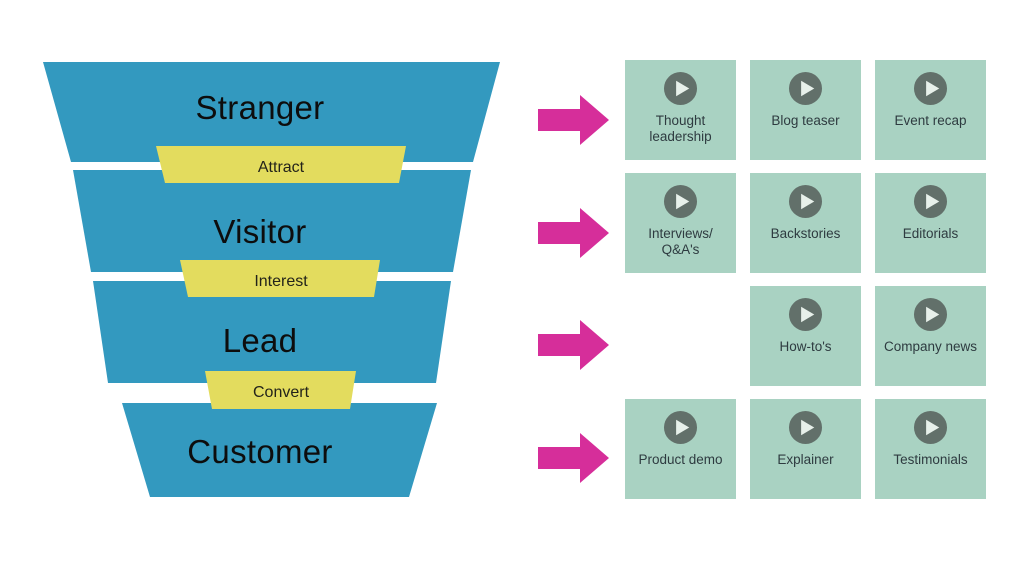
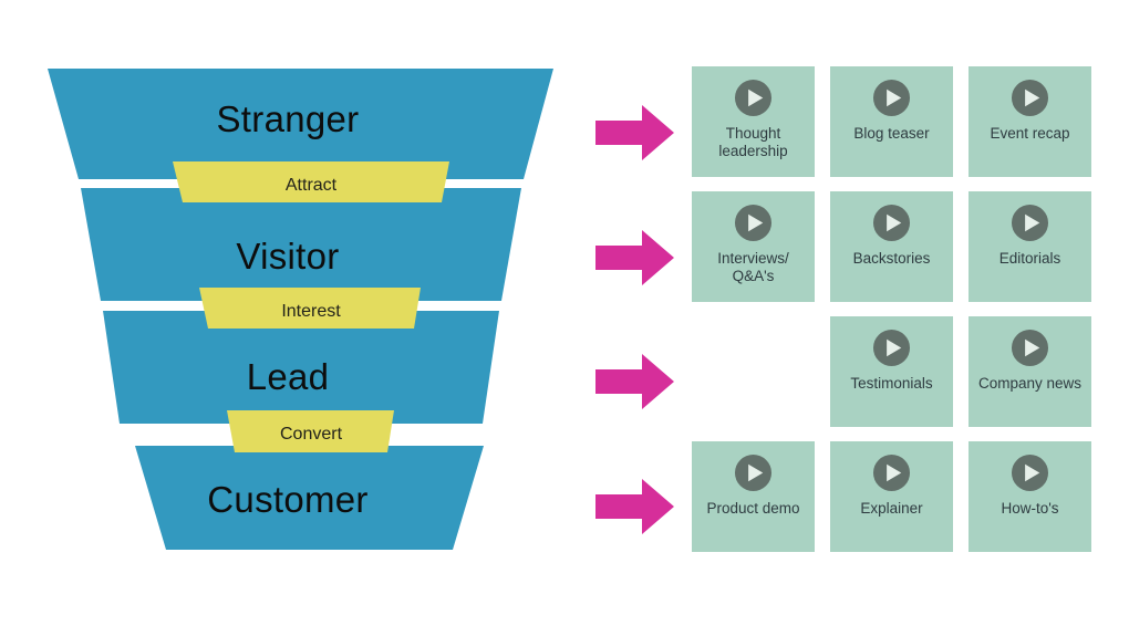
  Stranger
  Visitor
  Lead
  Customer
  Attract
  Interest
  Convert
  Thought leadership
  Blog teaser
  Event recap
  Interviews/ Q&A's
  Backstories
  Editorials
- How-to's
+ Testimonials
  Company news
  Product demo
  Explainer
- Testimonials
+ How-to's
